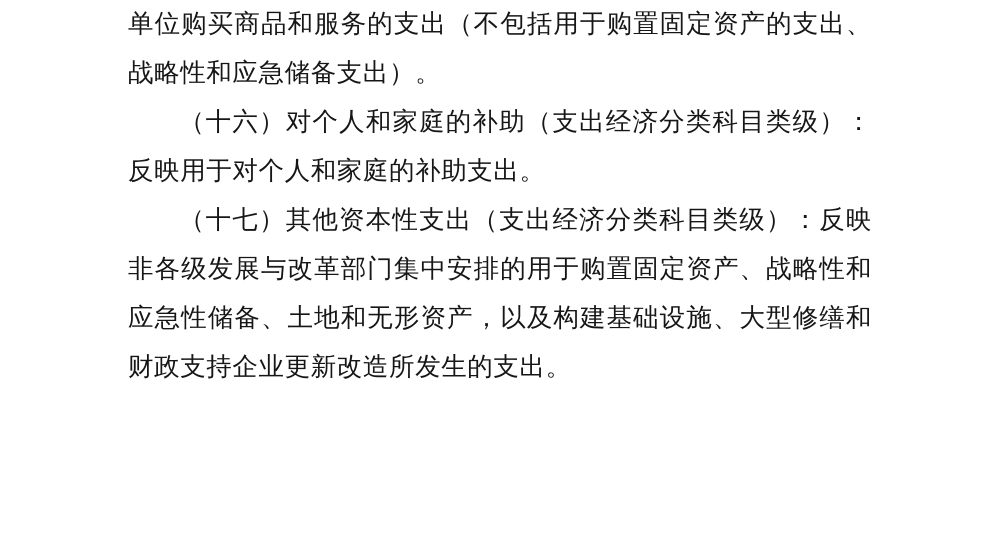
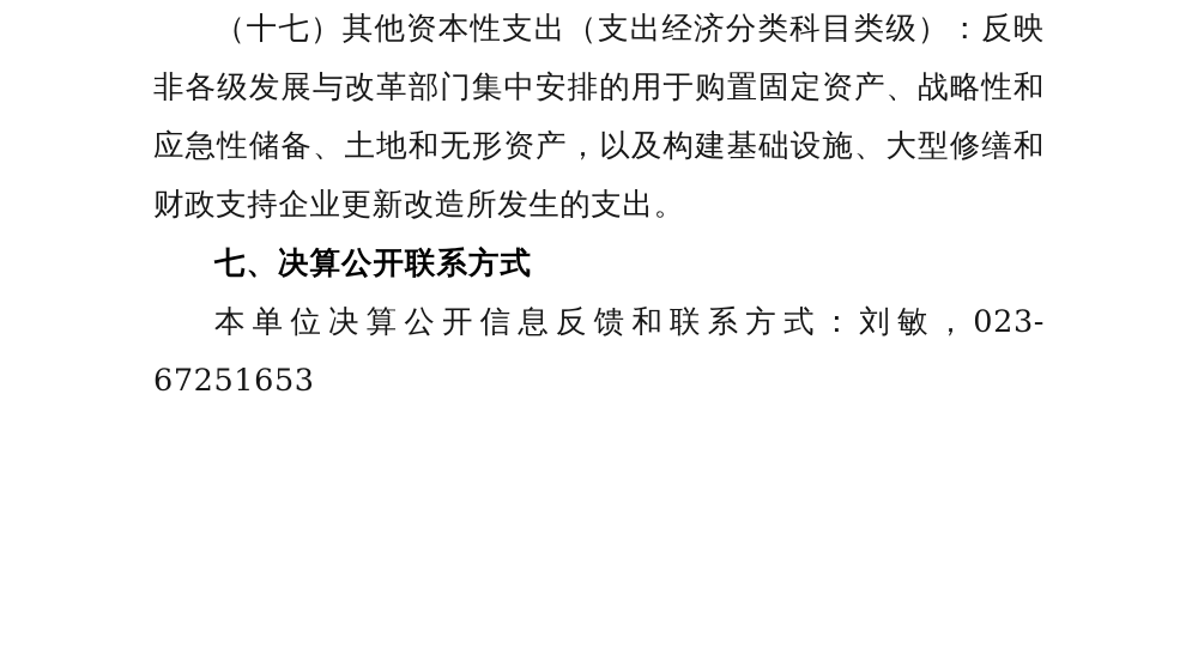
- 单位购买商品和服务的支出（不包括用于购置固定资产的支出、战略性和应急储备支出）。
- （十六）对个人和家庭的补助（支出经济分类科目类级）：反映用于对个人和家庭的补助支出。
  （十七）其他资本性支出（支出经济分类科目类级）：反映非各级发展与改革部门集中安排的用于购置固定资产、战略性和应急性储备、土地和无形资产，以及构建基础设施、大型修缮和财政支持企业更新改造所发生的支出。
+ 七、决算公开联系方式
+ 本单位决算公开信息反馈和联系方式：刘敏，023-67251653
